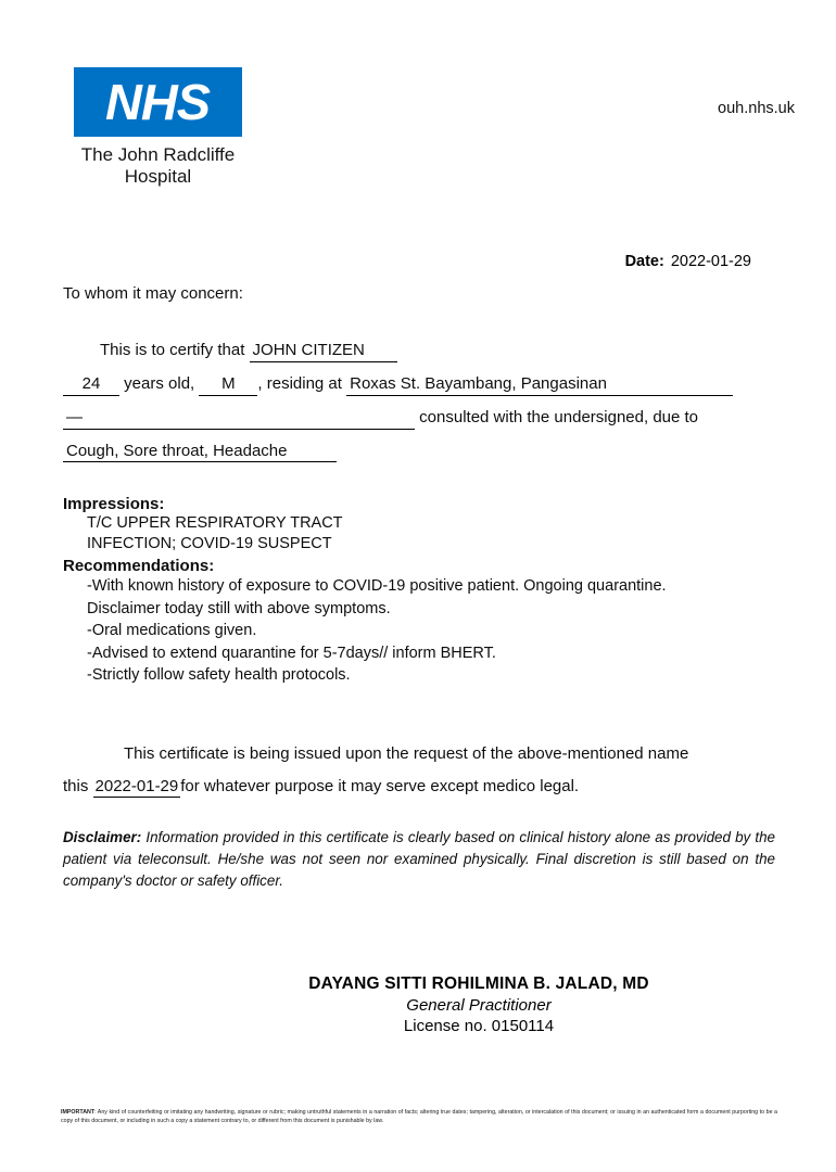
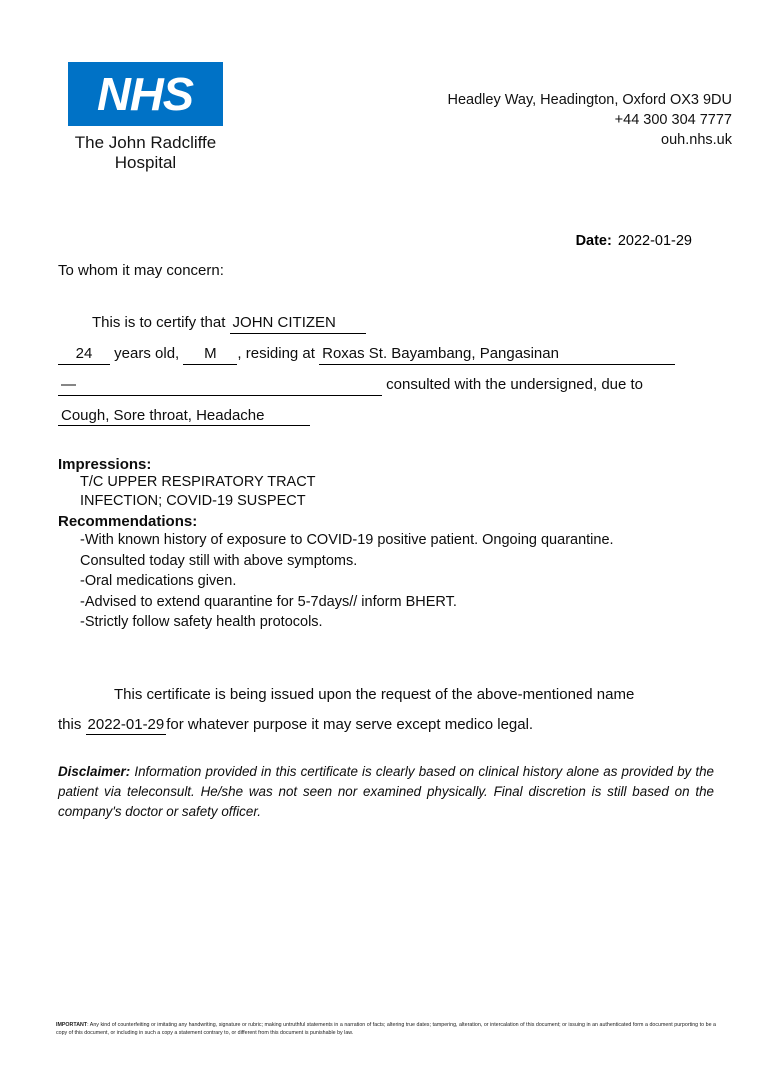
  NHS
  The John Radcliffe
  Hospital
+ Headley Way, Headington, Oxford OX3 9DU
+ +44 300 304 7777
  ouh.nhs.uk
  Date: 2022-01-29
  To whom it may concern:
  This is to certify that JOHN CITIZEN
  24 years old, M , residing at Roxas St. Bayambang, Pangasinan
  — consulted with the undersigned, due to
  Cough, Sore throat, Headache
  Impressions:
  T/C UPPER RESPIRATORY TRACT
  INFECTION; COVID-19 SUSPECT
  Recommendations:
  -With known history of exposure to COVID-19 positive patient. Ongoing quarantine.
- Disclaimer today still with above symptoms.
+ Consulted today still with above symptoms.
  -Oral medications given.
  -Advised to extend quarantine for 5-7days// inform BHERT.
  -Strictly follow safety health protocols.
  This certificate is being issued upon the request of the above-mentioned name
  this 2022-01-29for whatever purpose it may serve except medico legal.
  Disclaimer: Information provided in this certificate is clearly based on clinical history alone as provided by the patient via teleconsult. He/she was not seen nor examined physically. Final discretion is still based on the company's doctor or safety officer.
- DAYANG SITTI ROHILMINA B. JALAD, MD
- General Practitioner
- License no. 0150114
